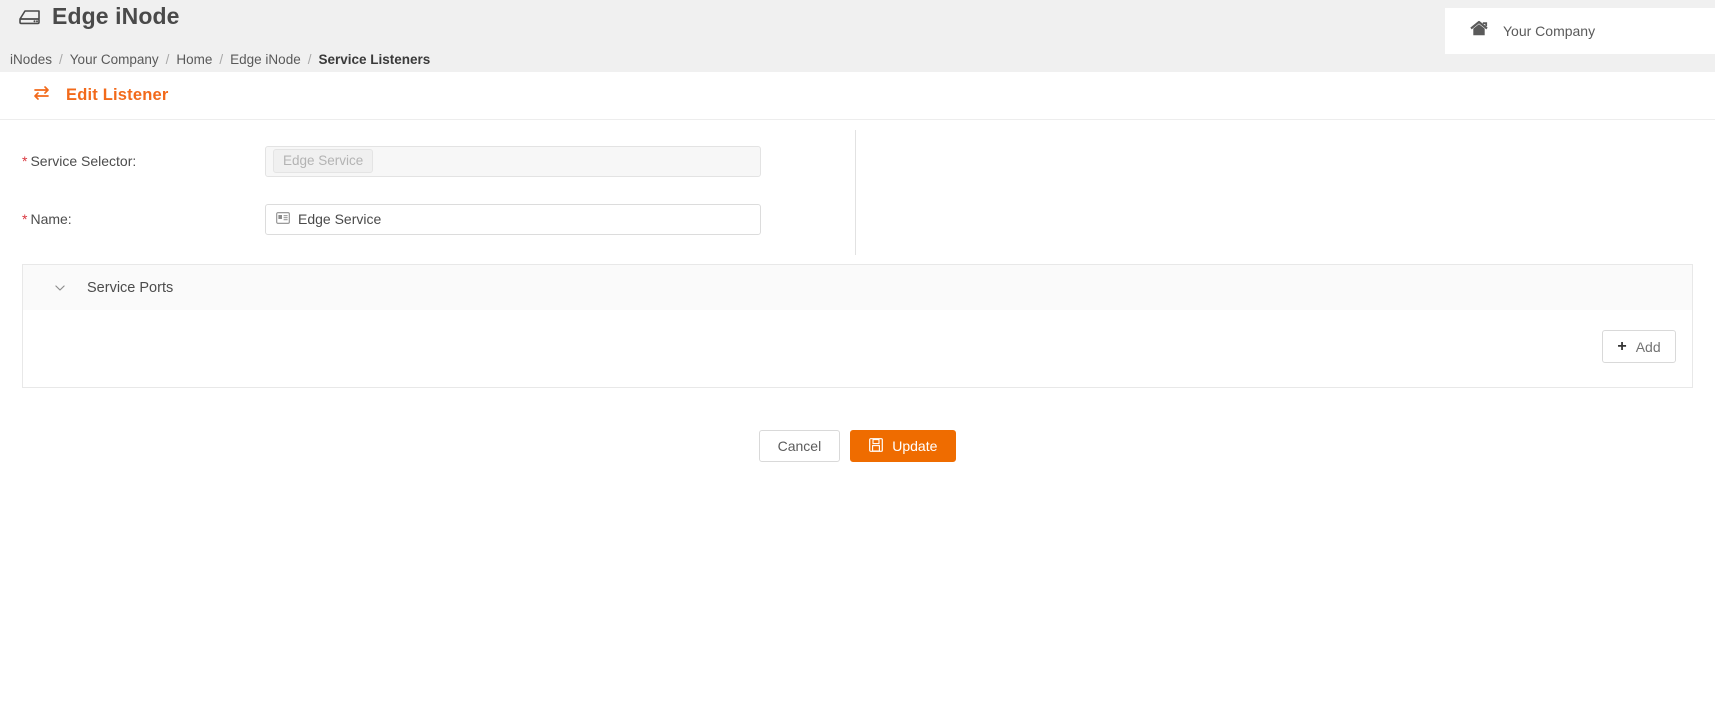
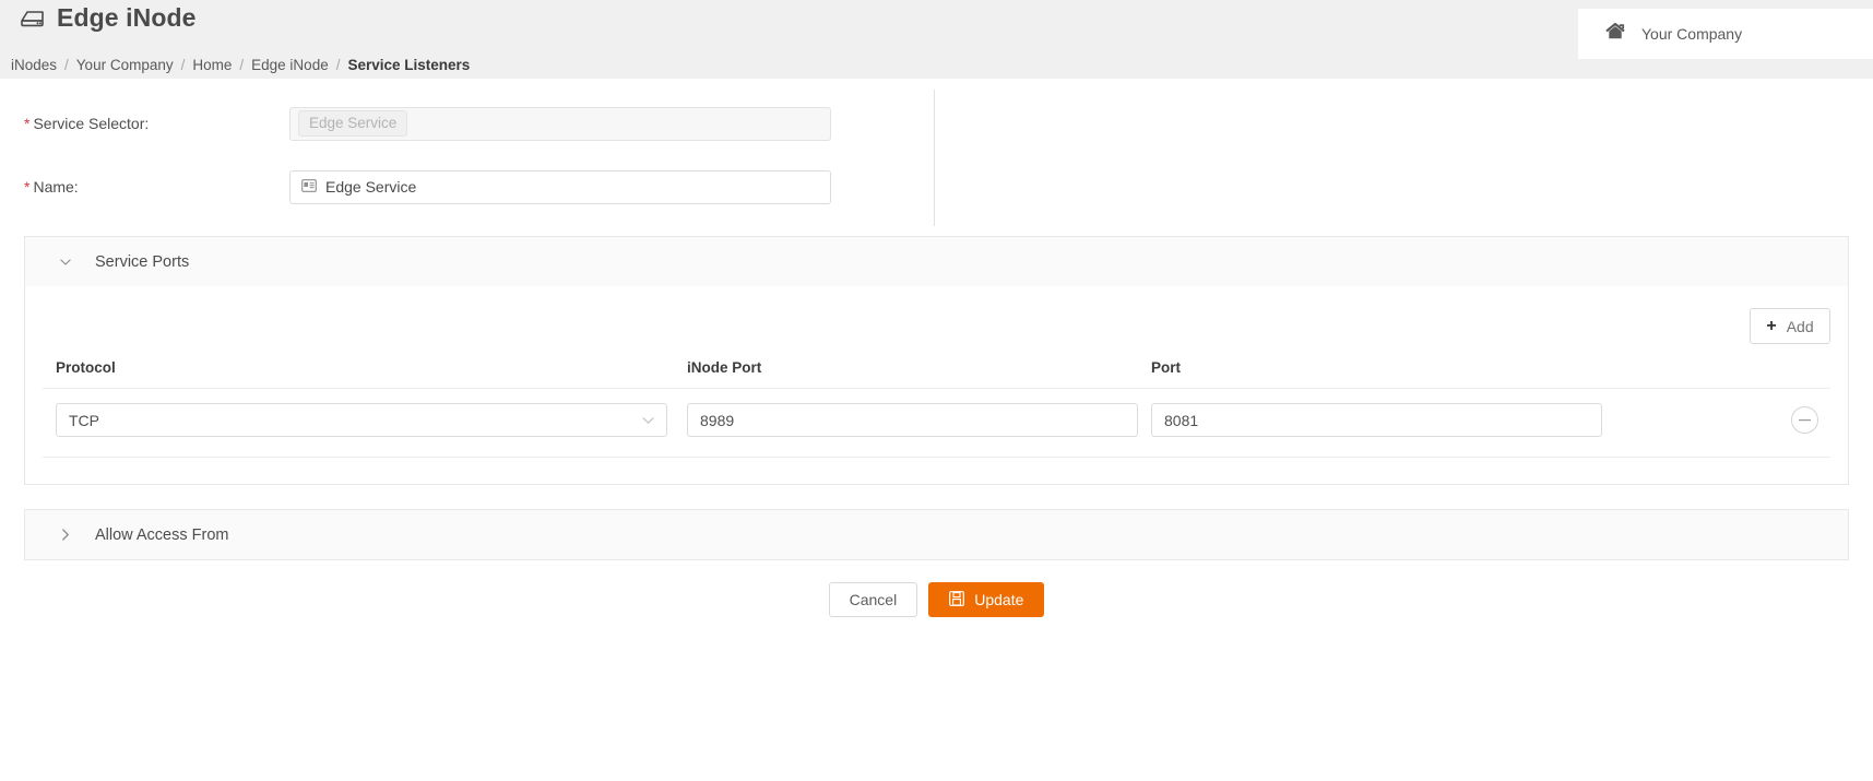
  Edge iNode
  Your Company
  iNodes
  /
  Your Company
  /
  Home
  /
  Edge iNode
  /
  Service Listeners
- Edit Listener
  *
  Service Selector:
  Edge Service
  *
  Name:
  Edge Service
  Service Ports
  +
  Add
+ Protocol
+ iNode Port
+ Port
+ TCP
+ 8989
+ 8081
+ Allow Access From
  Cancel
  Update
